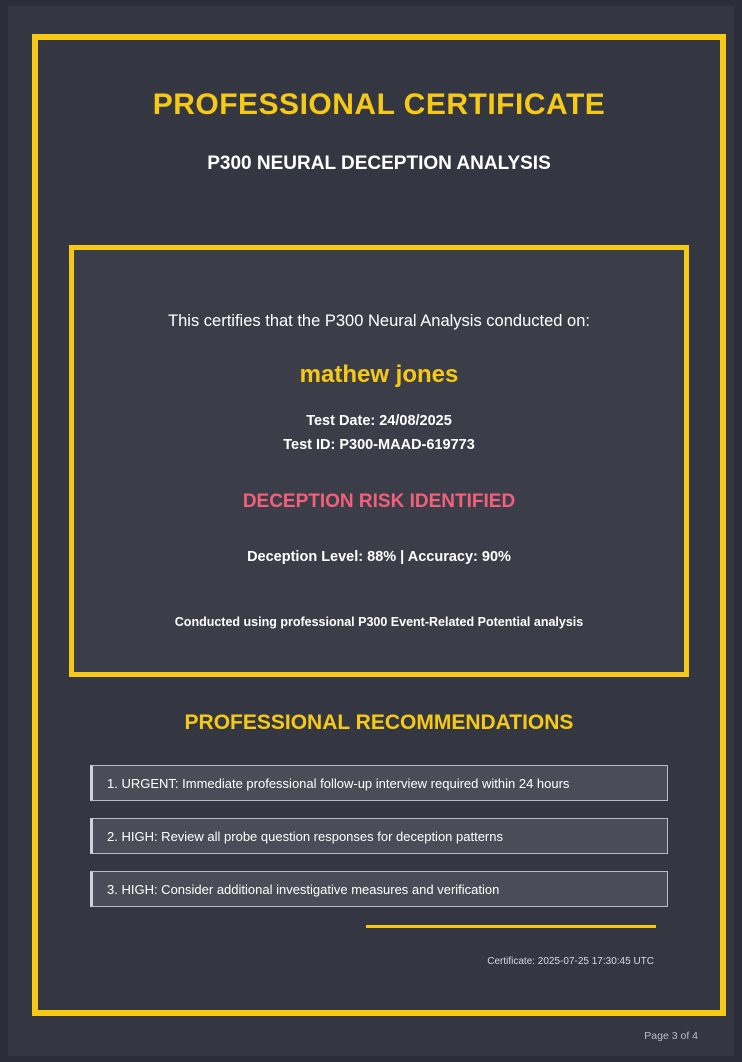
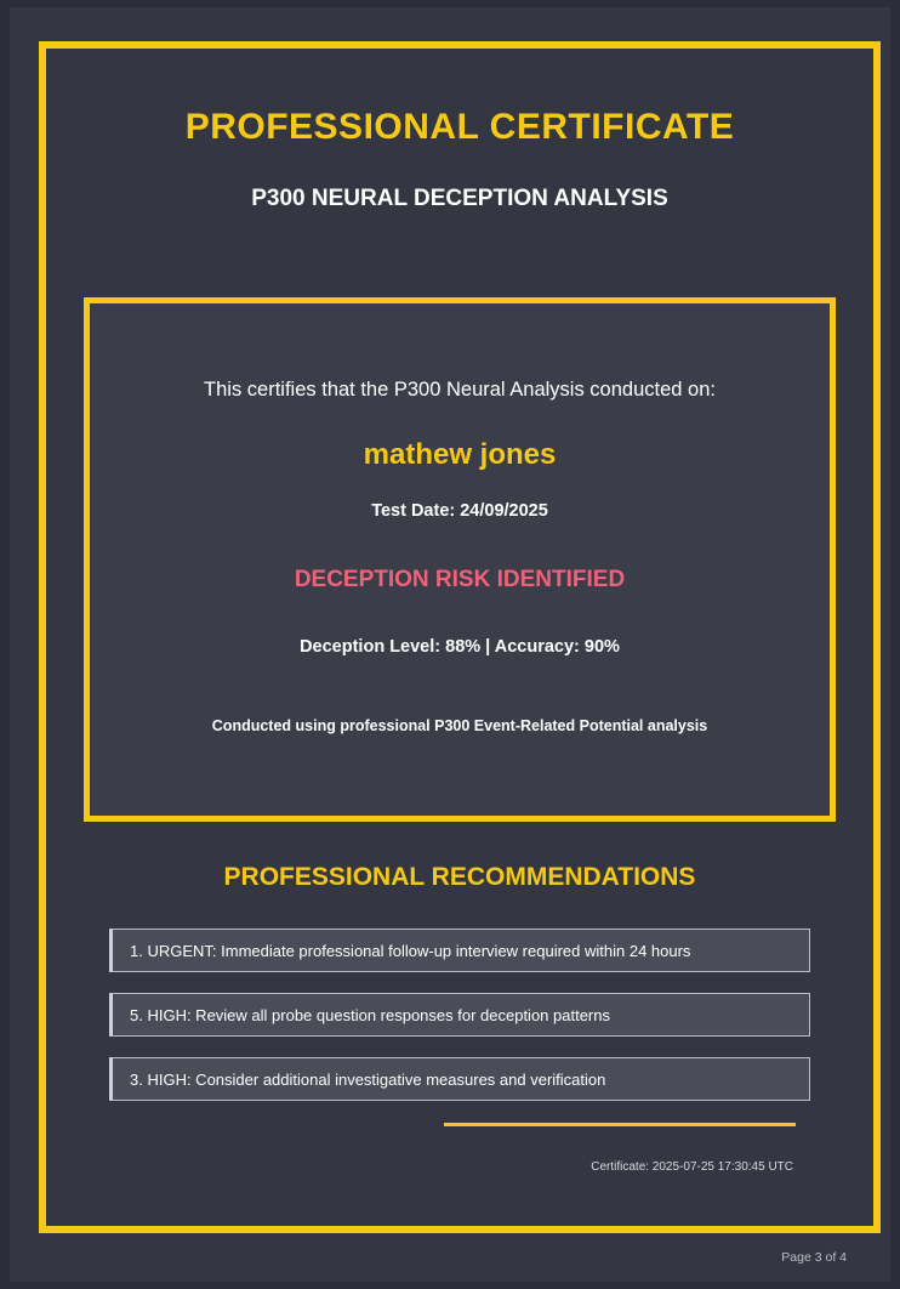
  PROFESSIONAL CERTIFICATE
  P300 NEURAL DECEPTION ANALYSIS
  This certifies that the P300 Neural Analysis conducted on:
  mathew jones
- Test Date: 24/08/2025
+ Test Date: 24/09/2025
- Test ID: P300-MAAD-619773
  DECEPTION RISK IDENTIFIED
  Deception Level: 88% | Accuracy: 90%
  Conducted using professional P300 Event-Related Potential analysis
  PROFESSIONAL RECOMMENDATIONS
  1. URGENT: Immediate professional follow-up interview required within 24 hours
- 2. HIGH: Review all probe question responses for deception patterns
+ 5. HIGH: Review all probe question responses for deception patterns
  3. HIGH: Consider additional investigative measures and verification
  Certificate: 2025-07-25 17:30:45 UTC
  Page 3 of 4
